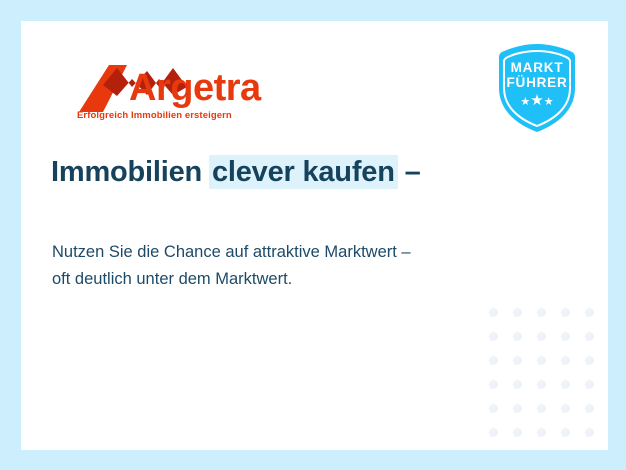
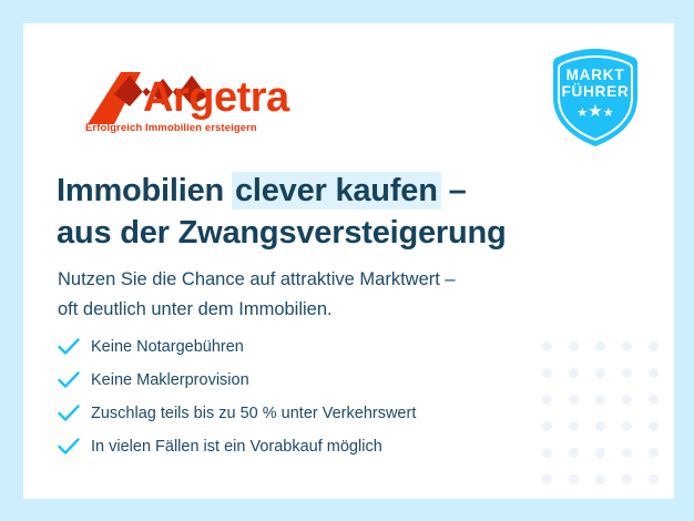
  Argetra
  Erfolgreich Immobilien ersteigern
  MARKT
  FÜHRER
  ★★★
  Immobilien clever kaufen –
+ aus der Zwangsversteigerung
  Nutzen Sie die Chance auf attraktive Marktwert –
- oft deutlich unter dem Marktwert.
+ oft deutlich unter dem Immobilien.
+ Keine Notargebühren
+ Keine Maklerprovision
+ Zuschlag teils bis zu 50 % unter Verkehrswert
+ In vielen Fällen ist ein Vorabkauf möglich
